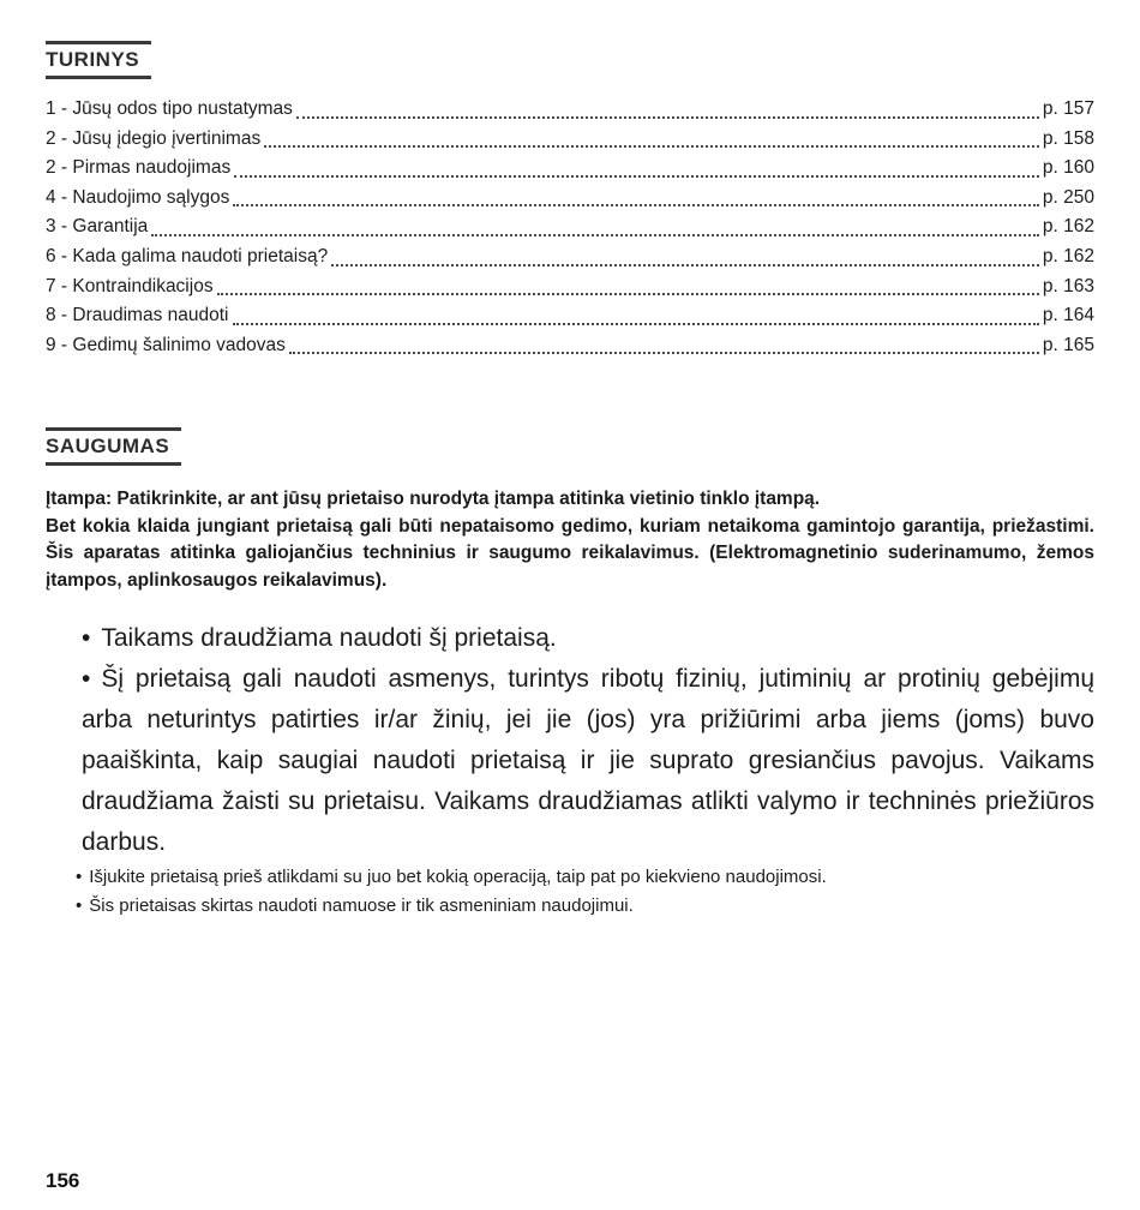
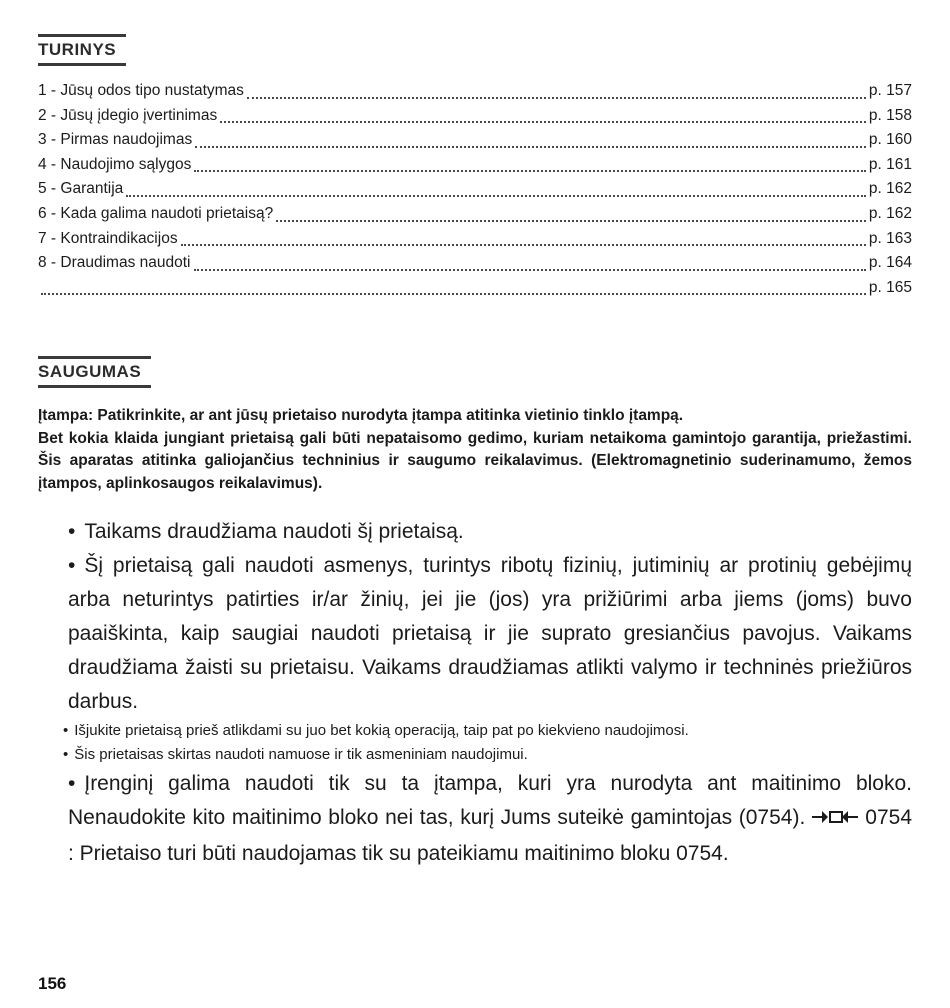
  TURINYS
  1 - Jūsų odos tipo nustatymas
  p. 157
  2 - Jūsų įdegio įvertinimas
  p. 158
- 2 - Pirmas naudojimas
+ 3 - Pirmas naudojimas
  p. 160
  4 - Naudojimo sąlygos
- p. 250
+ p. 161
- 3 - Garantija
+ 5 - Garantija
  p. 162
  6 - Kada galima naudoti prietaisą?
  p. 162
  7 - Kontraindikacijos
  p. 163
  8 - Draudimas naudoti
  p. 164
- 9 - Gedimų šalinimo vadovas
  p. 165
  SAUGUMAS
  Įtampa: Patikrinkite, ar ant jūsų prietaiso nurodyta įtampa atitinka vietinio tinklo įtampą.
  Bet kokia klaida jungiant prietaisą gali būti nepataisomo gedimo, kuriam netaikoma gamintojo garantija, priežastimi. Šis aparatas atitinka galiojančius techninius ir saugumo reikalavimus. (Elektromagnetinio suderinamumo, žemos įtampos, aplinkosaugos reikalavimus).
  • Taikams draudžiama naudoti šį prietaisą.
  • Šį prietaisą gali naudoti asmenys, turintys ribotų fizinių, jutiminių ar protinių gebėjimų arba neturintys patirties ir/ar žinių, jei jie (jos) yra prižiūrimi arba jiems (joms) buvo paaiškinta, kaip saugiai naudoti prietaisą ir jie suprato gresiančius pavojus. Vaikams draudžiama žaisti su prietaisu. Vaikams draudžiamas atlikti valymo ir techninės priežiūros darbus.
  • Išjukite prietaisą prieš atlikdami su juo bet kokią operaciją, taip pat po kiekvieno naudojimosi.
  • Šis prietaisas skirtas naudoti namuose ir tik asmeniniam naudojimui.
+ • Įrenginį galima naudoti tik su ta įtampa, kuri yra nurodyta ant maitinimo bloko. Nenaudokite kito maitinimo bloko nei tas, kurį Jums suteikė gamintojas (0754). 0754 : Prietaiso turi būti naudojamas tik su pateikiamu maitinimo bloku 0754.
  156
